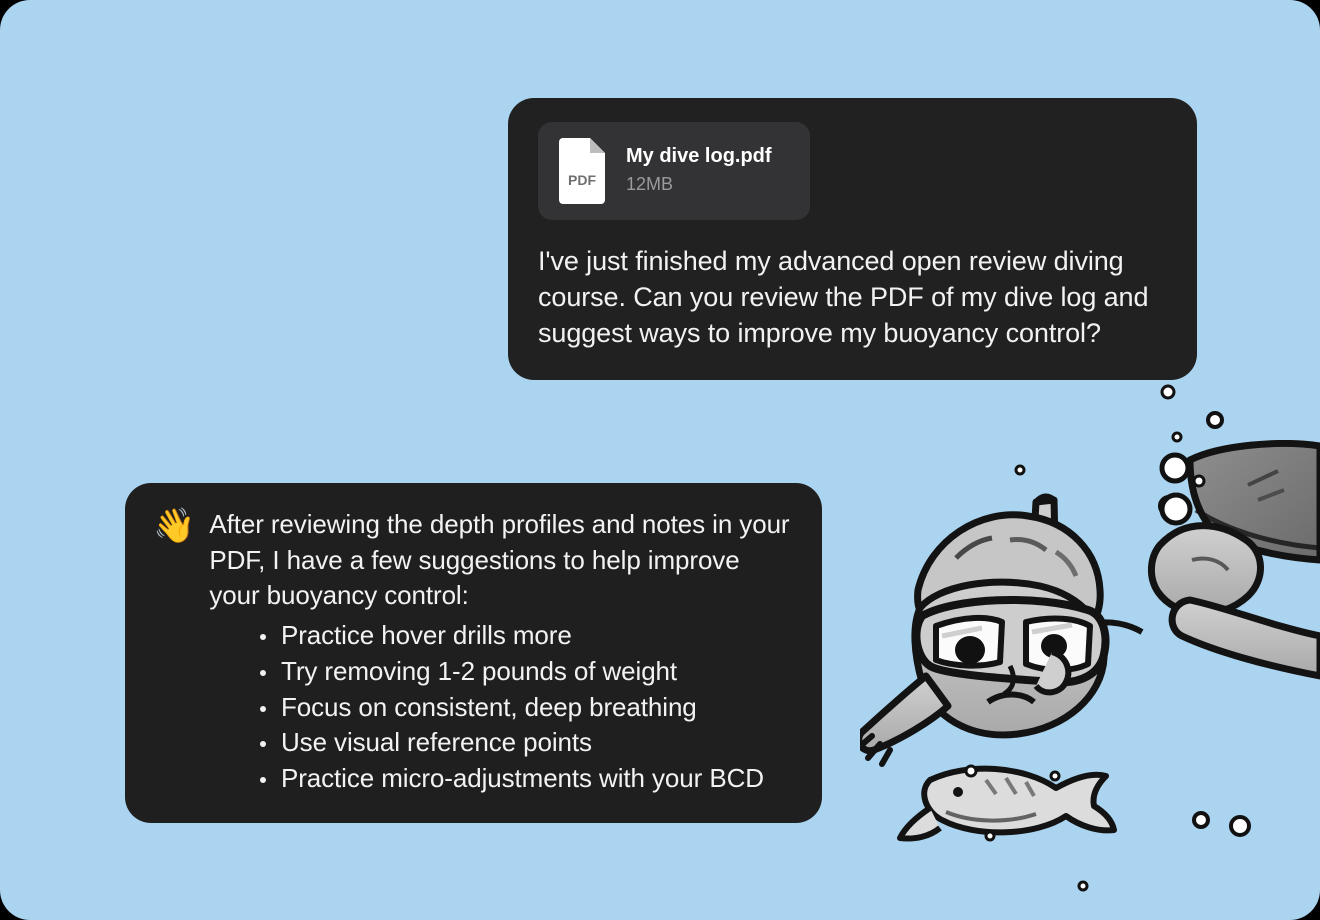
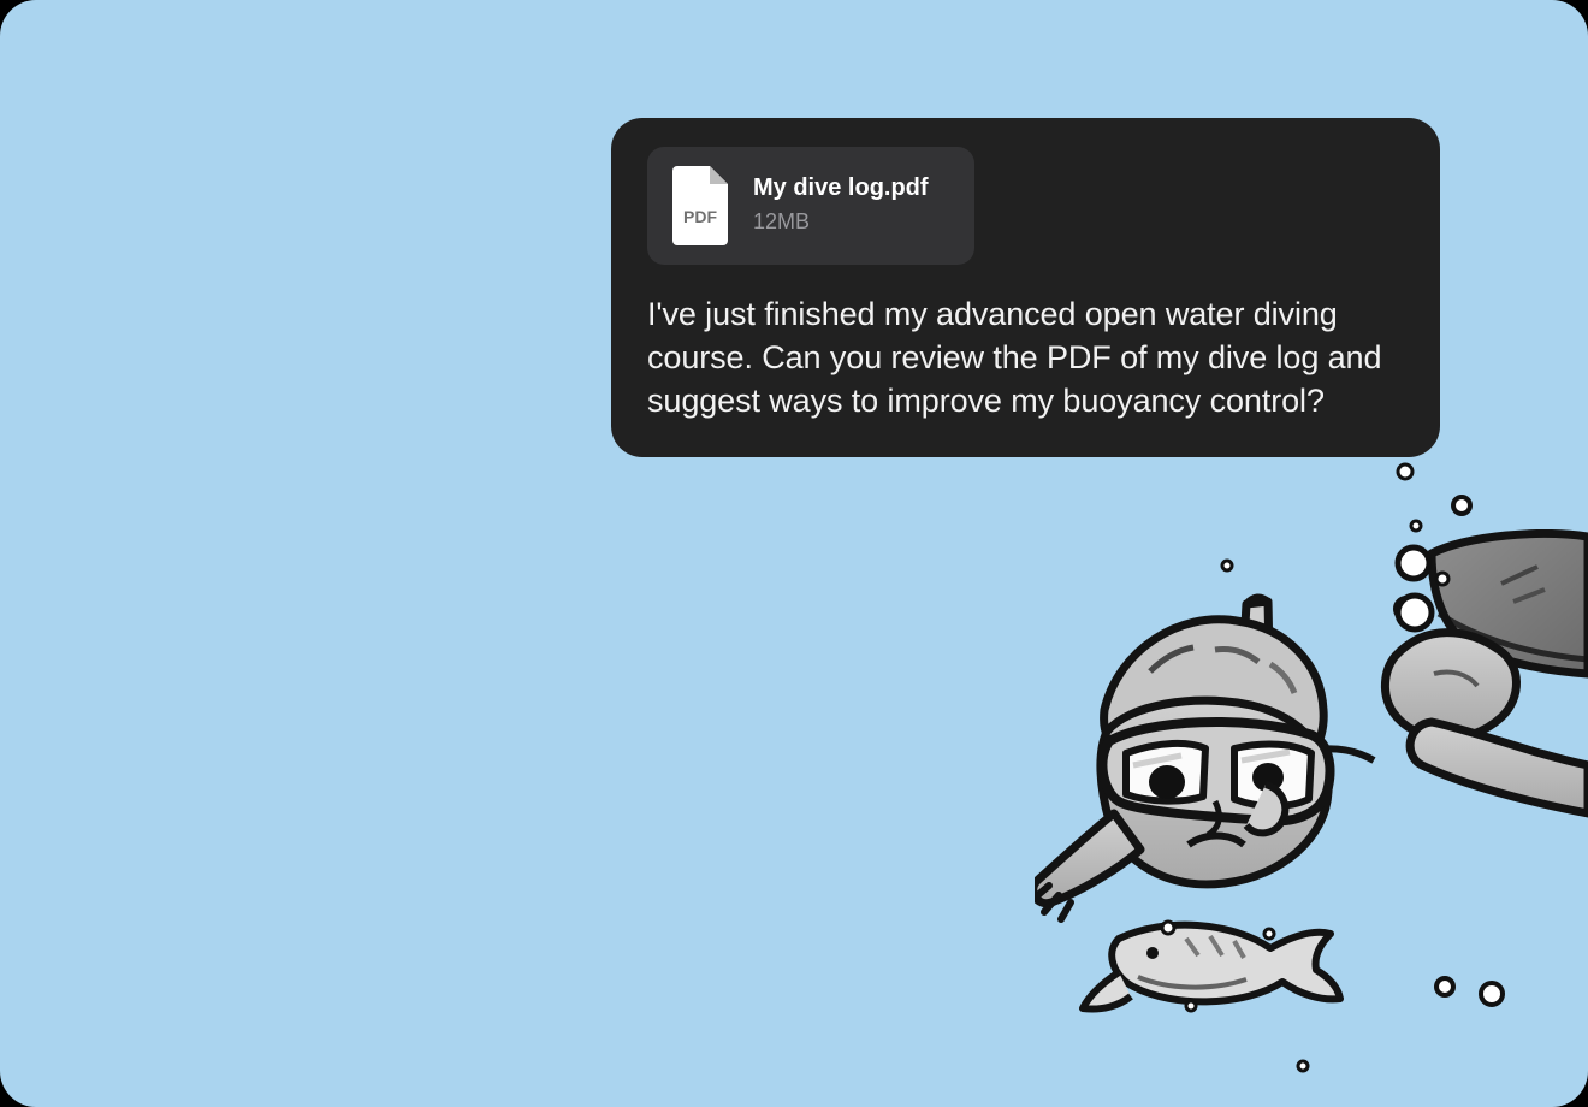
  PDF
  My dive log.pdf
  12MB
- I've just finished my advanced open review diving course. Can you review the PDF of my dive log and suggest ways to improve my buoyancy control?
+ I've just finished my advanced open water diving course. Can you review the PDF of my dive log and suggest ways to improve my buoyancy control?
- 👋
- After reviewing the depth profiles and notes in your PDF, I have a few suggestions to help improve your buoyancy control:
- Practice hover drills more
- Try removing 1-2 pounds of weight
- Focus on consistent, deep breathing
- Use visual reference points
- Practice micro-adjustments with your BCD
